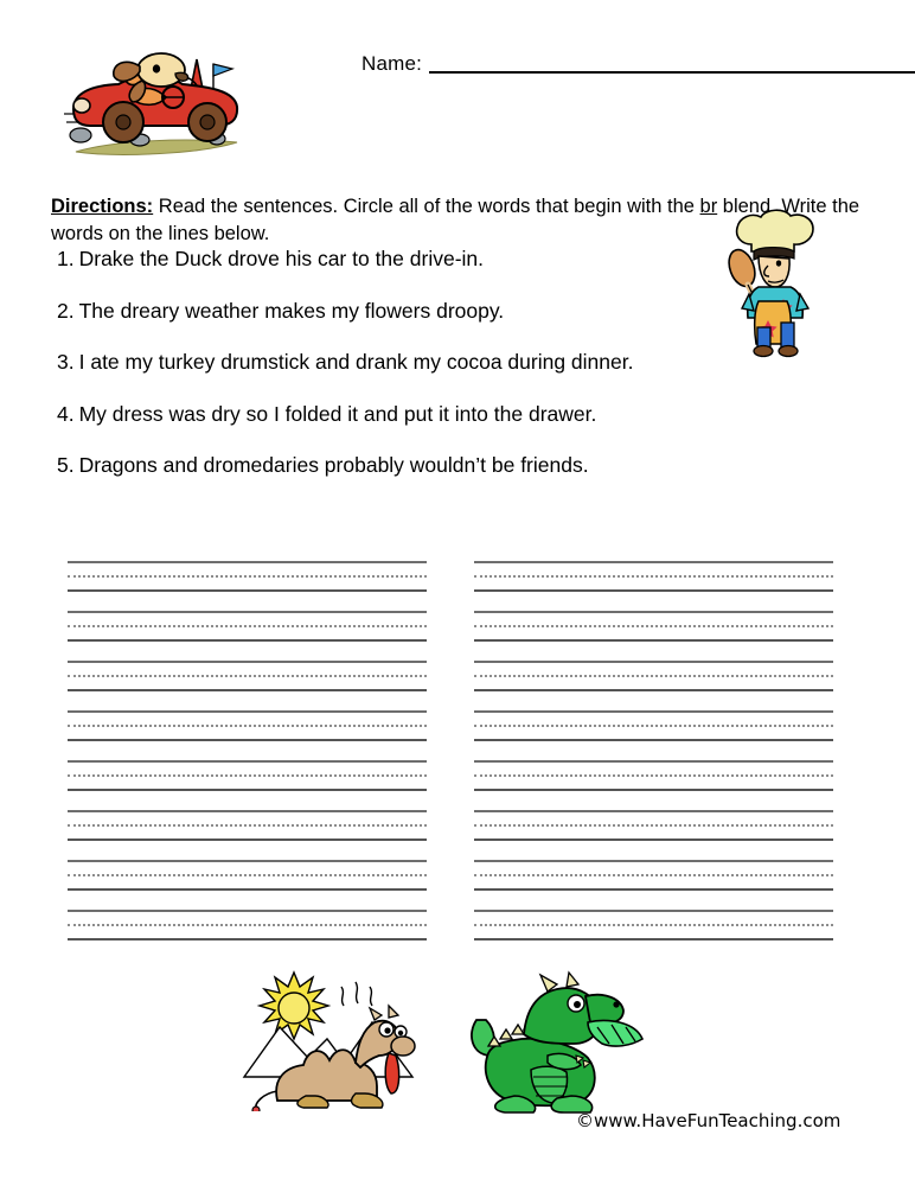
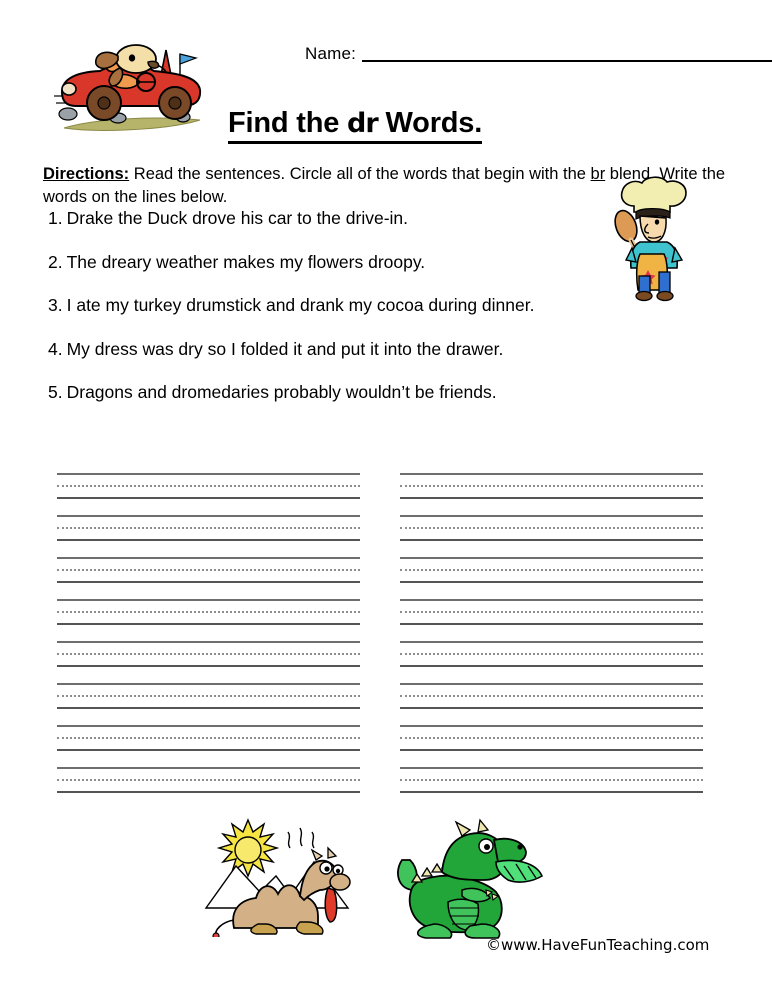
  Name:
+ Find the dr Words.
  Directions: Read the sentences. Circle all of the words that begin with the br blend. Write the words on the lines below.
  1. Drake the Duck drove his car to the drive-in.
  2. The dreary weather makes my flowers droopy.
  3. I ate my turkey drumstick and drank my cocoa during dinner.
  4. My dress was dry so I folded it and put it into the drawer.
  5. Dragons and dromedaries probably wouldn’t be friends.
  ©www.HaveFunTeaching.com
